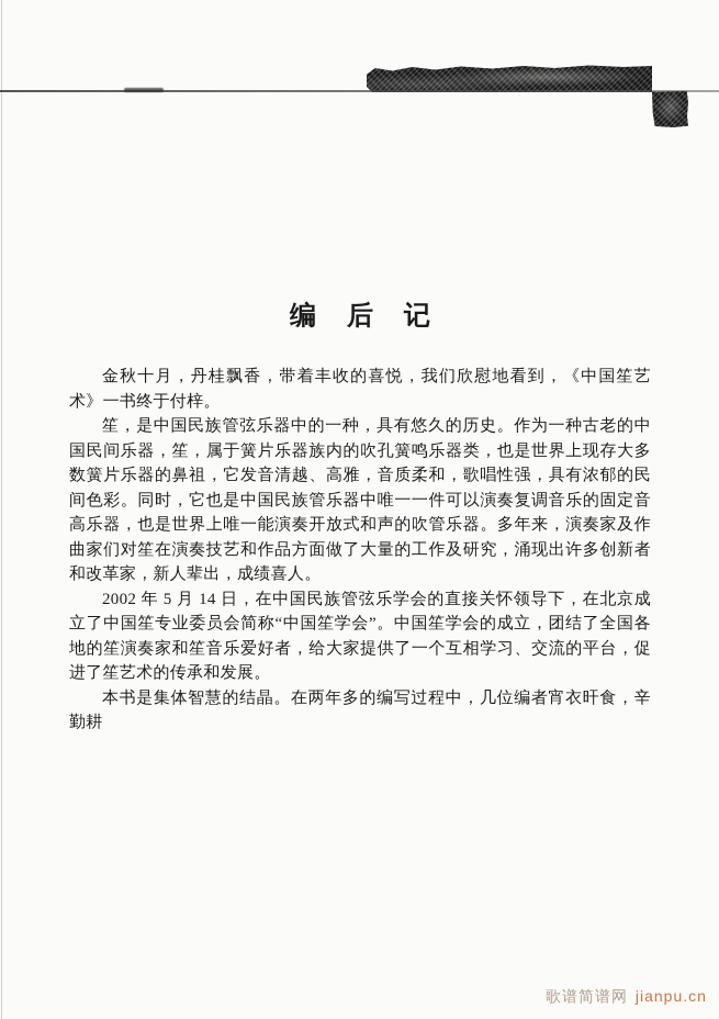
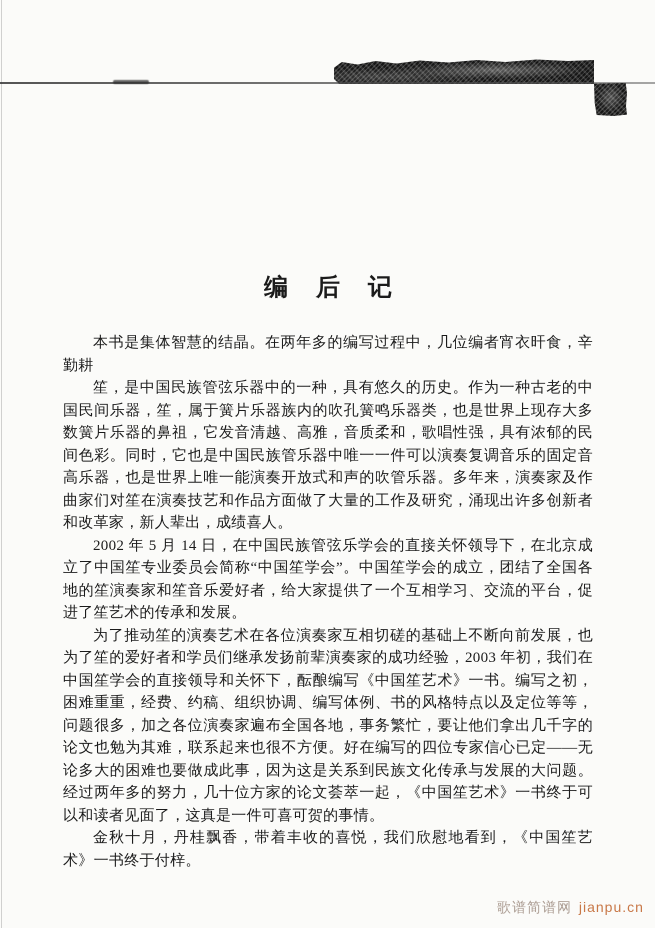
  编 后 记
- 金秋十月，丹桂飘香，带着丰收的喜悦，我们欣慰地看到，《中国笙艺术》一书终于付梓。
+ 本书是集体智慧的结晶。在两年多的编写过程中，几位编者宵衣旰食，辛勤耕
  笙，是中国民族管弦乐器中的一种，具有悠久的历史。作为一种古老的中国民间乐器，笙，属于簧片乐器族内的吹孔簧鸣乐器类，也是世界上现存大多数簧片乐器的鼻祖，它发音清越、高雅，音质柔和，歌唱性强，具有浓郁的民间色彩。同时，它也是中国民族管乐器中唯一一件可以演奏复调音乐的固定音高乐器，也是世界上唯一能演奏开放式和声的吹管乐器。多年来，演奏家及作曲家们对笙在演奏技艺和作品方面做了大量的工作及研究，涌现出许多创新者和改革家，新人辈出，成绩喜人。
  2002 年 5 月 14 日，在中国民族管弦乐学会的直接关怀领导下，在北京成立了中国笙专业委员会简称“中国笙学会”。中国笙学会的成立，团结了全国各地的笙演奏家和笙音乐爱好者，给大家提供了一个互相学习、交流的平台，促进了笙艺术的传承和发展。
+ 为了推动笙的演奏艺术在各位演奏家互相切磋的基础上不断向前发展，也为了笙的爱好者和学员们继承发扬前辈演奏家的成功经验，2003 年初，我们在中国笙学会的直接领导和关怀下，酝酿编写《中国笙艺术》一书。编写之初，困难重重，经费、约稿、组织协调、编写体例、书的风格特点以及定位等等，问题很多，加之各位演奏家遍布全国各地，事务繁忙，要让他们拿出几千字的论文也勉为其难，联系起来也很不方便。好在编写的四位专家信心已定——无论多大的困难也要做成此事，因为这是关系到民族文化传承与发展的大问题。经过两年多的努力，几十位方家的论文荟萃一起，《中国笙艺术》一书终于可以和读者见面了，这真是一件可喜可贺的事情。
- 本书是集体智慧的结晶。在两年多的编写过程中，几位编者宵衣旰食，辛勤耕
+ 金秋十月，丹桂飘香，带着丰收的喜悦，我们欣慰地看到，《中国笙艺术》一书终于付梓。
  歌谱简谱网 jianpu.cn
